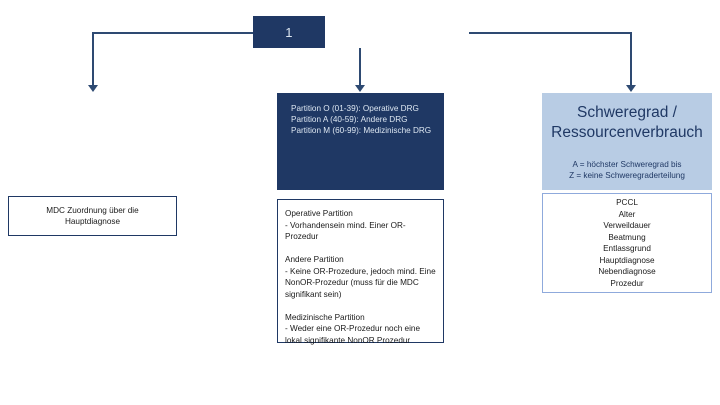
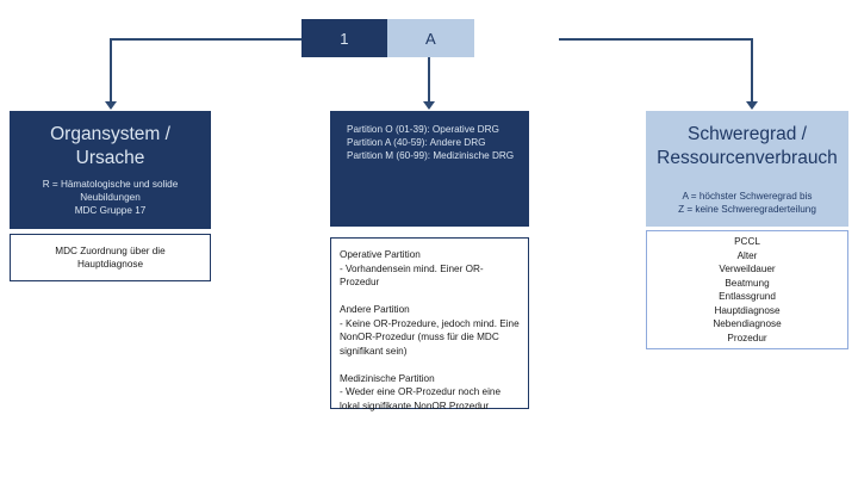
  1
+ A
+ Organsystem /
+ Ursache
+ R = Hämatologische und solide
+ Neubildungen
+ MDC Gruppe 17
  MDC Zuordnung über die
  Hauptdiagnose
  Partition O (01-39): Operative DRG
  Partition A (40-59): Andere DRG
  Partition M (60-99): Medizinische DRG
  Operative Partition
  - Vorhandensein mind. Einer OR-Prozedur
  Andere Partition
  - Keine OR-Prozedure, jedoch mind. Eine NonOR-Prozedur (muss für die MDC signifikant sein)
  Medizinische Partition
  - Weder eine OR-Prozedur noch eine lokal signifikante NonOR Prozedur
  Schweregrad /
  Ressourcenverbrauch
  A = höchster Schweregrad bis
  Z = keine Schweregraderteilung
  PCCL
  Alter
  Verweildauer
  Beatmung
  Entlassgrund
  Hauptdiagnose
  Nebendiagnose
  Prozedur
